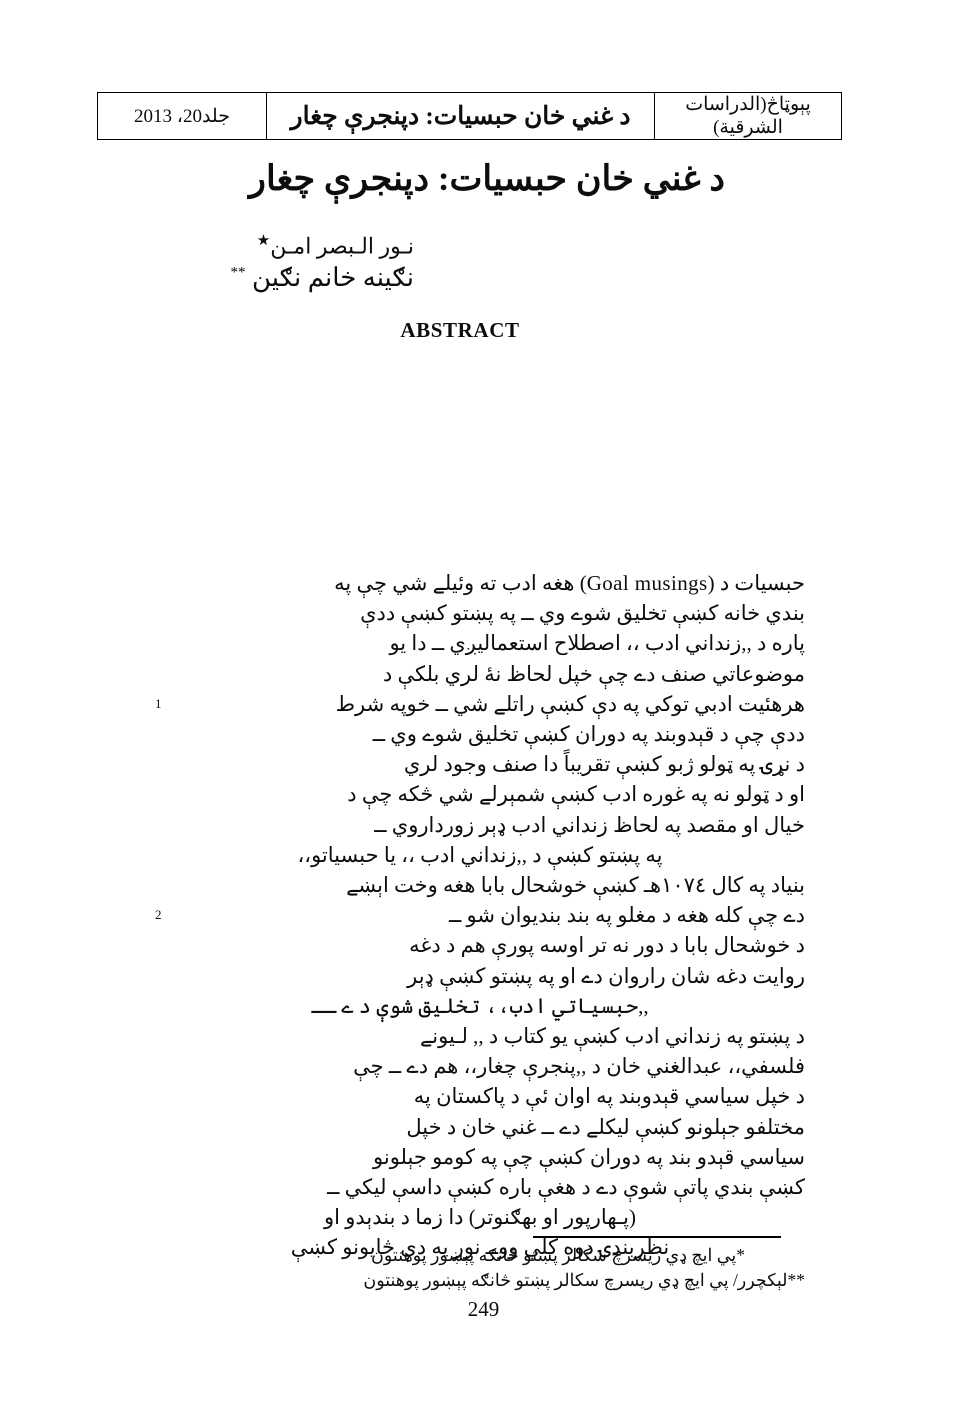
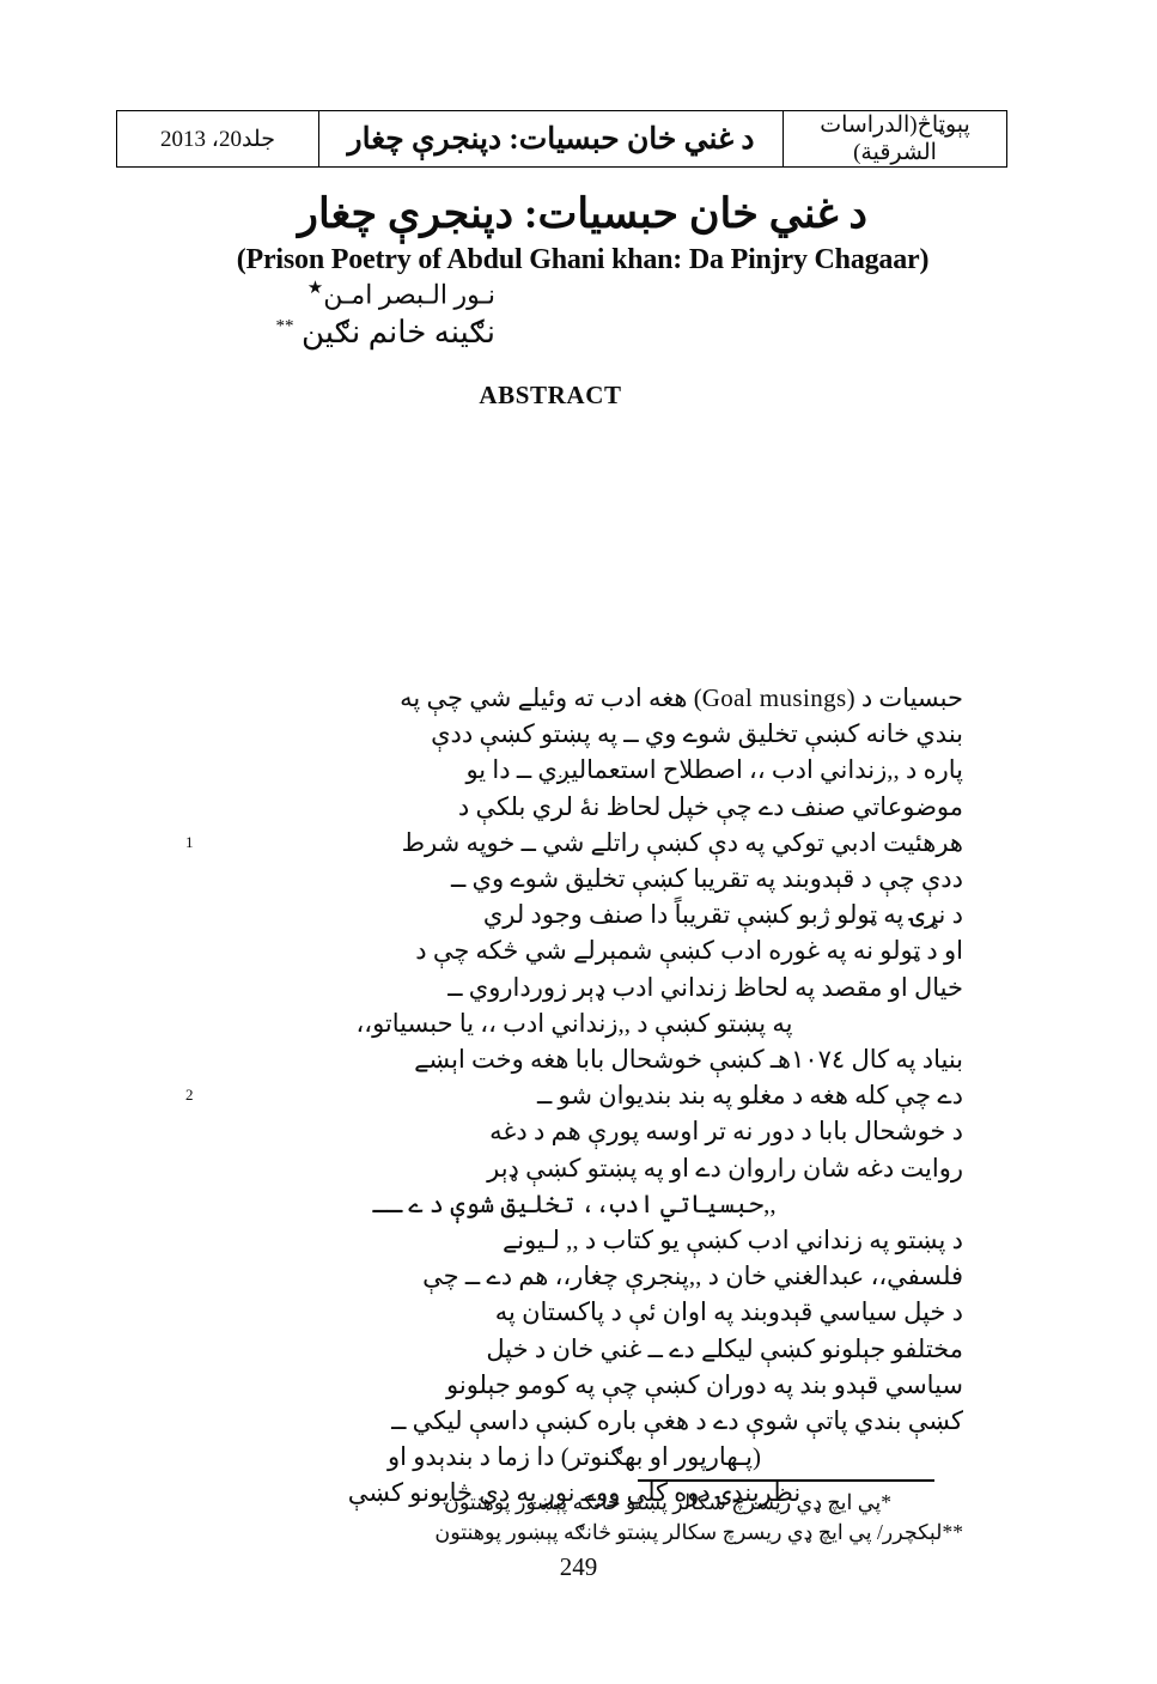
  جلد20، 2013	د غني خان حبسيات: دپنجرې چغار	پېوټاڅ(الدراسات الشرقية)
  د غني خان حبسيات: دپنجرې چغار
+ (Prison Poetry of Abdul Ghani khan: Da Pinjry Chagaar)
  نـور الـبصر امـن★
  نګينه خانم نګين **
  ABSTRACT
  حبسيات د (Goal musings) هغه ادب ته وئيلے شي چې په
  بندي خانه کښې تخليق شوے وي ــ په پښتو کښې ددې
  پاره د ,,زنداني ادب ،، اصطلاح استعماليږي ــ دا يو
  موضوعاتي صنف دے چې خپل لحاظ نۀ لري بلکې د
  هرهئيت ادبي توکي په دې کښې راتلے شي ــ خوپه شرط
  1
- ددې چې د قېدوبند په دوران کښې تخليق شوے وي ــ
+ ددې چې د قېدوبند په تقريبا کښې تخليق شوے وي ــ
  د نړۍ په ټولو ژبو کښې تقريباً دا صنف وجود لري
  او د ټولو نه په غوره ادب کښې شمېرلے شي څکه چې د
  خيال او مقصد په لحاظ زنداني ادب ډېر زورداروي ــ
  په پښتو کښې د ,,زنداني ادب ،، يا حبسياتو،،
  بنياد په کال ١٠٧٤هـ کښې خوشحال بابا هغه وخت اېښے
  دے چې کله هغه د مغلو په بند بنديوان شو ــ
  2
  د خوشحال بابا د دور نه تر اوسه پورې هم د دغه
  روايت دغه شان راروان دے او په پښتو کښې ډېر
  ,,حبسياتي ادب،، تخليق شوې د ے ــ
  د پښتو په زنداني ادب کښې يو کتاب د ,, لـيونے
  فلسفي،، عبدالغني خان د ,,پنجرې چغار،، هم دے ــ چې
  د خپل سياسي قېدوبند په اوان ئې د پاکستان په
  مختلفو جېلونو کښې ليکلے دے ــ غني خان د خپل
  سياسي قېدو بند په دوران کښې چې په کومو جېلونو
  کښې بندي پاتې شوې دے د هغې باره کښې داسې ليکي ــ
  (پـهارپور او بهګنوتر) دا زما د بندېدو او
  نظربندۍ دوه کلي ووــ نور په دې څايونو کښې
  *پي ايچ ډي ريسرچ سکالر پښتو څانګه پېښور پوهنتون
  **لېکچرر/ پي ايچ ډي ريسرچ سکالر پښتو څانګه پېښور پوهنتون
  249
